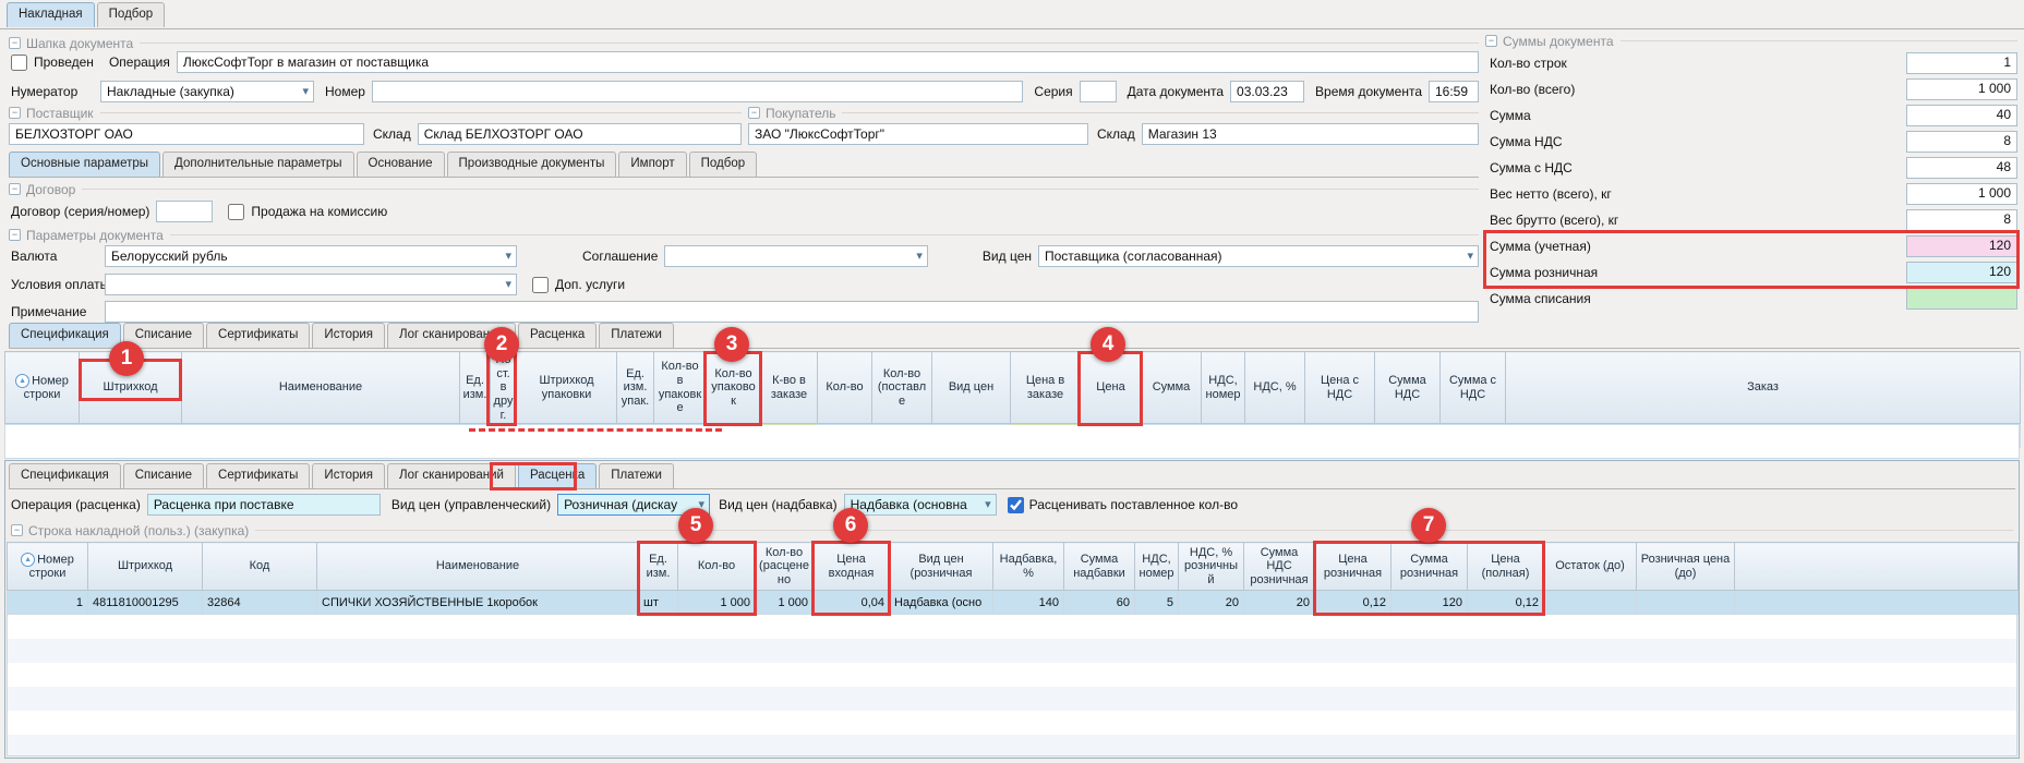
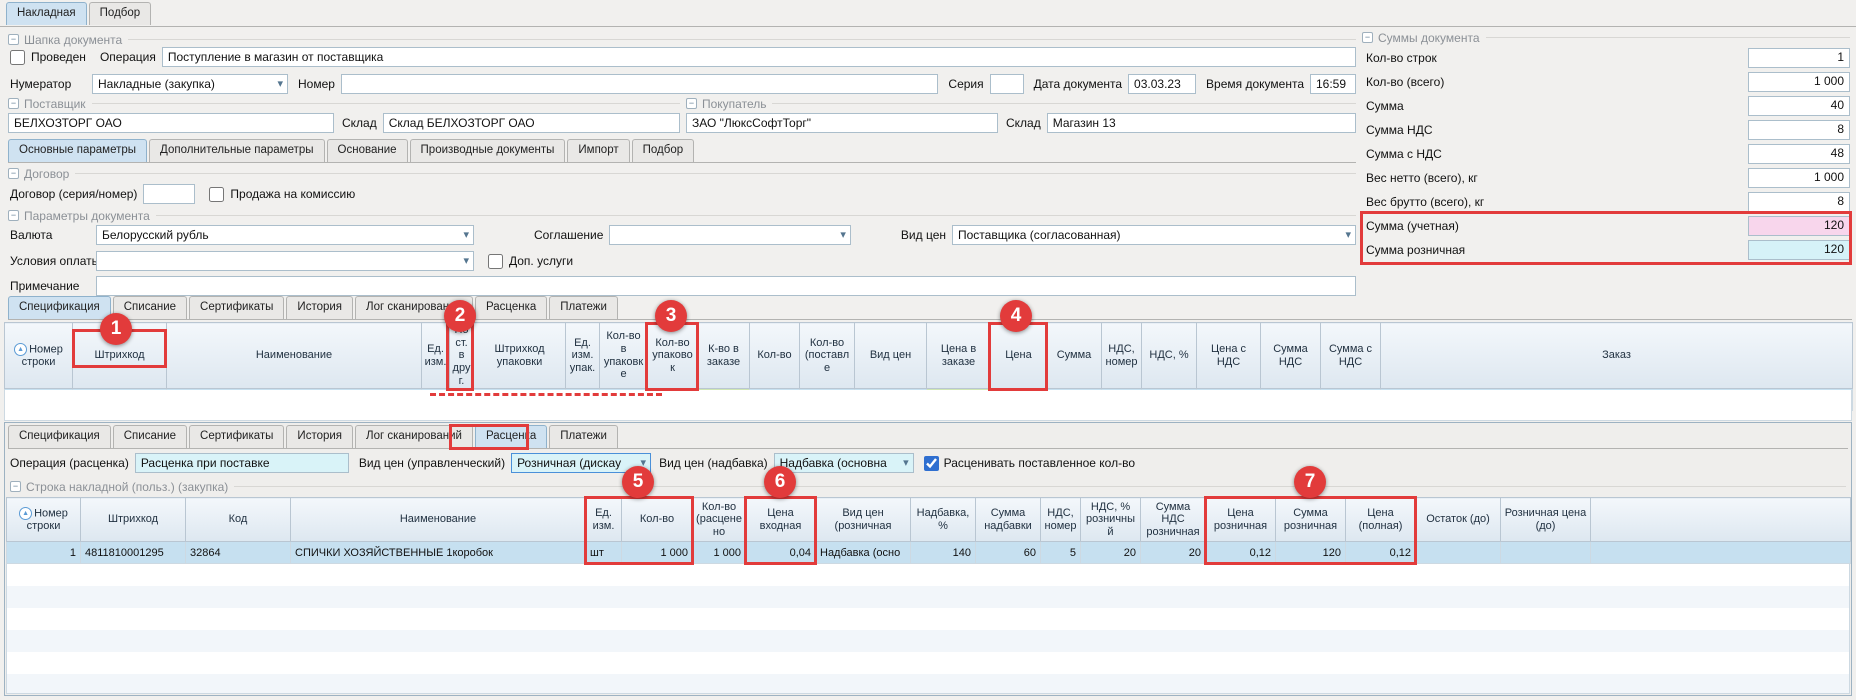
  Накладная
  Подбор
  −
  Шапка документа
  Проведен
  Операция
- ЛюксСофтТорг в магазин от поставщика
+ Поступление в магазин от поставщика
  Нумератор
  Накладные (закупка)
  Номер
  Серия
  Дата документа
  03.03.23
  Время документа
  16:59
  −
  Поставщик
  БЕЛХОЗТОРГ ОАО
  Склад
  Склад БЕЛХОЗТОРГ ОАО
  −
  Покупатель
  ЗАО "ЛюксСофтТорг"
  Склад
  Магазин 13
  Основные параметры
  Дополнительные параметры
  Основание
  Производные документы
  Импорт
  Подбор
  −
  Договор
  Договор (серия/номер)
  Продажа на комиссию
  −
  Параметры документа
  Валюта
  Белорусский рубль
  Соглашение
  Вид цен
  Поставщика (согласованная)
  Условия оплат
  Доп. услуги
  Примечание
  −
  Суммы документа
  Кол-во строк
  1
  Кол-во (всего)
  1 000
  Сумма
  40
  Сумма НДС
  8
  Сумма с НДС
  48
  Вес нетто (всего), кг
  1 000
  Вес брутто (всего), кг
  8
  Сумма (учетная)
  120
  Сумма розничная
  120
- Сумма списания
  Спецификация
  Списание
  Сертификаты
  История
  Лог сканирова
  Расценка
  Платежи
  Номер строки	Штрихкод	Наименование	Ед. изм.	ст. в друг.	Штрихкод упаковки	Ед. изм. упак.	Кол-во в упаковке	Кол-во упаковок	К-во в заказе	Кол-во	Кол-во (поставле	Вид цен	Цена в заказе	Цена	Сумма	НДС, номер	НДС, %	Цена с НДС	Сумма НДС	Сумма с НДС	Заказ
  Спецификация
  Списание
  Сертификаты
  История
  Лог сканирований
  Расценка
  Платежи
  Операция (расценка)
  Расценка при поставке
  Вид цен (управленческий)
  Розничная (дискау
  Вид цен (надбавка)
  Надбавка (основна
  Расценивать поставленное кол-во
  −
  Строка накладной (польз.) (закупка)
  Номер строки	Штрихкод	Код	Наименование	Ед. изм.	Кол-во	Кол-во (расценено	Цена входная	Вид цен (розничная	Надбавка,%	Сумма надбавки	НДС, номер	НДС, % розничный	Сумма НДС розничная	Цена розничная	Сумма розничная	Цена (полная)	Остаток (до)	Розничная цена (до)
  1	4811810001295	32864	СПИЧКИ ХОЗЯЙСТВЕННЫЕ 1коробок	шт	1 000	1 000	0,04	Надбавка (осно	140	60	5	20	20	0,12	120	0,12
  1
  2
  3
  4
  5
  6
  7
